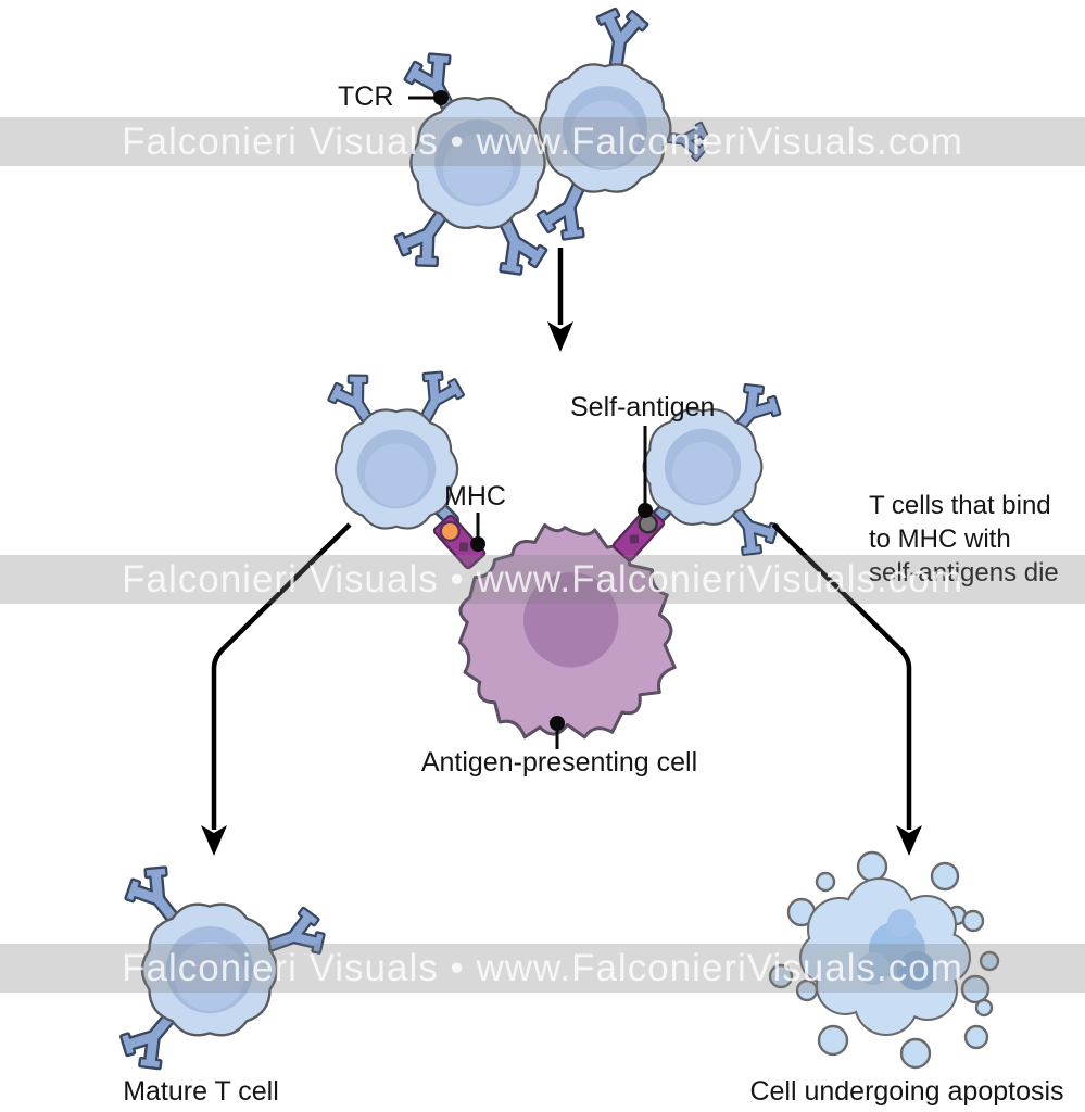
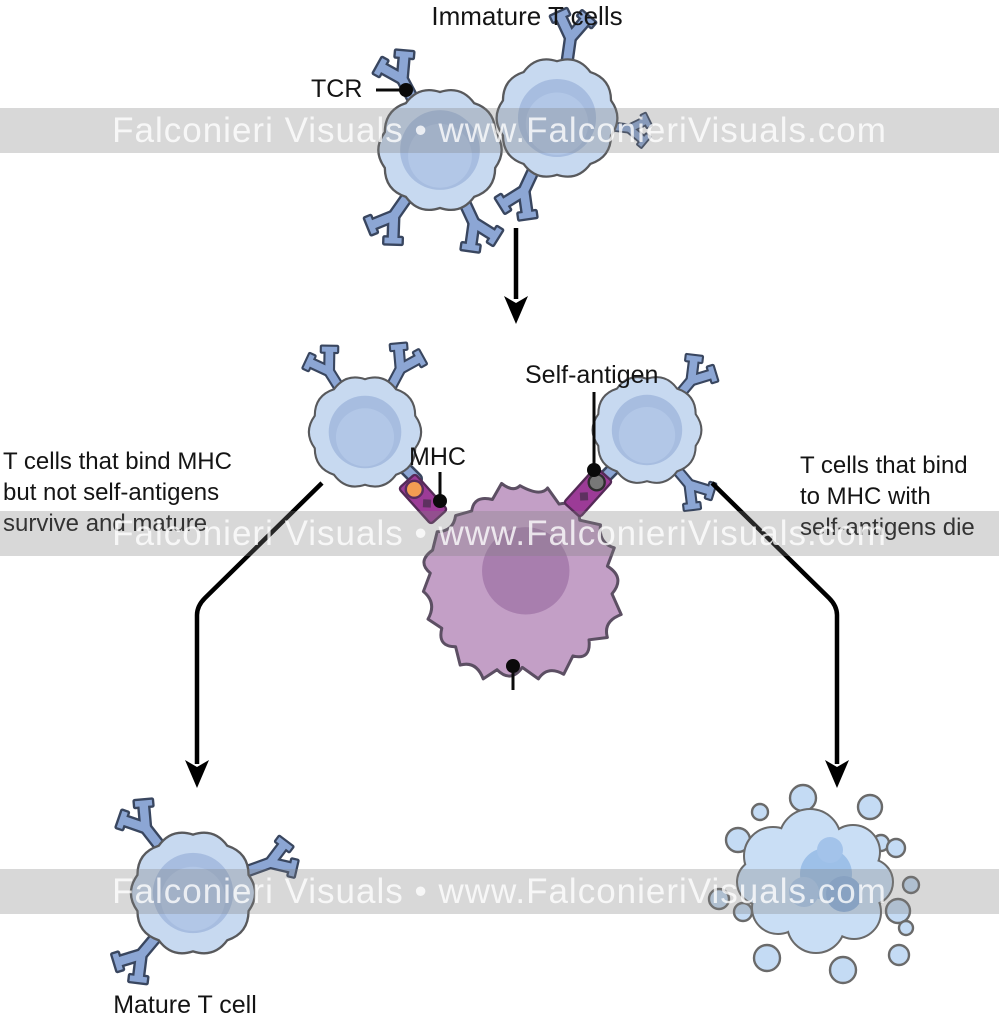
+ Immature T cells
  TCR
  Self-antigen
  MHC
+ T cells that bind MHC
+ but not self-antigens
+ survive and mature
  T cells that bind
  to MHC with
  self-antigens die
- Antigen-presenting cell
  Mature T cell
- Cell undergoing apoptosis
  Falconieri Visuals • www.FalconieriVisuals.com
  Falconieri Visuals • www.FalconieriVisuals.com
  Falconieri Visuals • www.FalconieriVisuals.com
